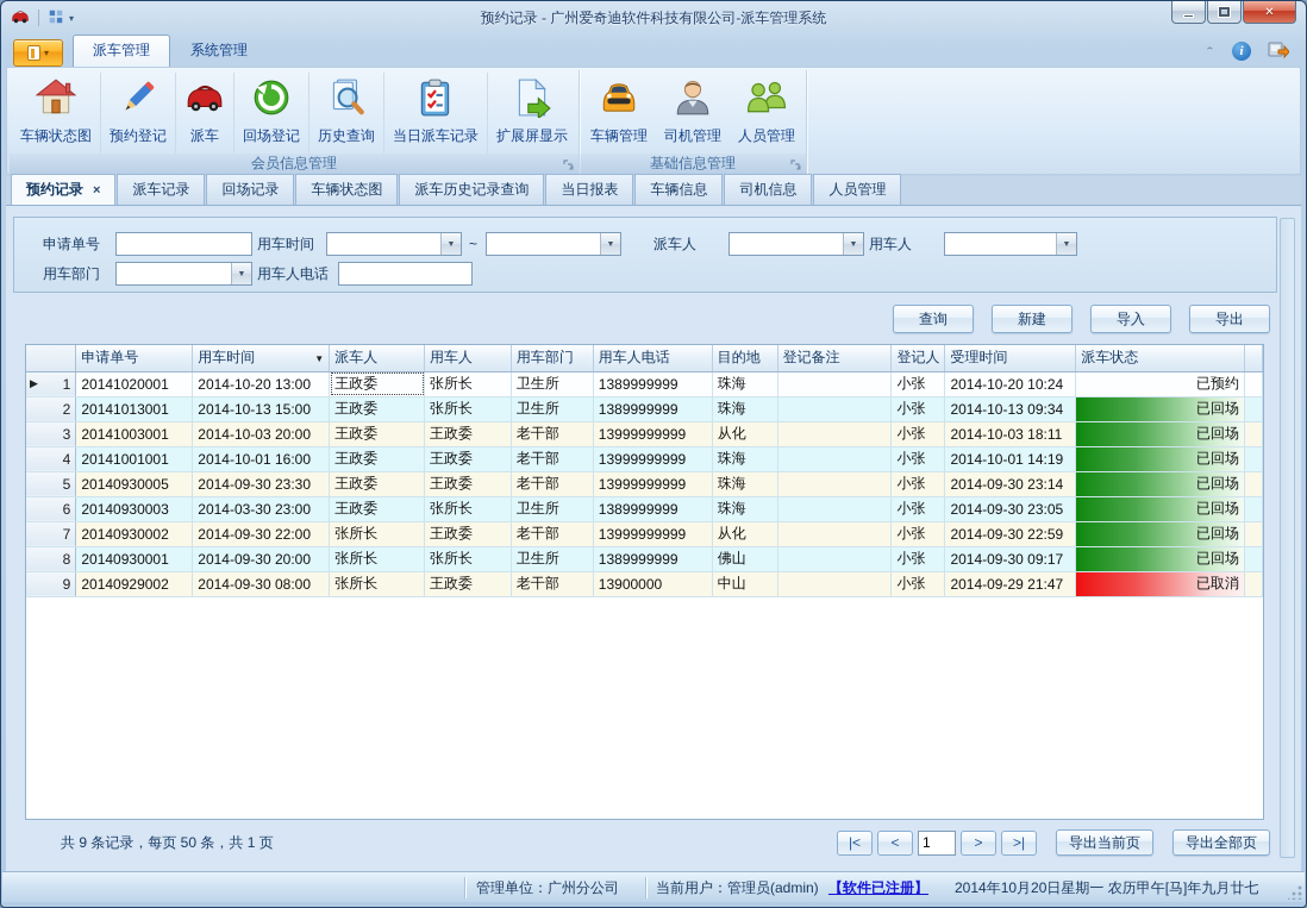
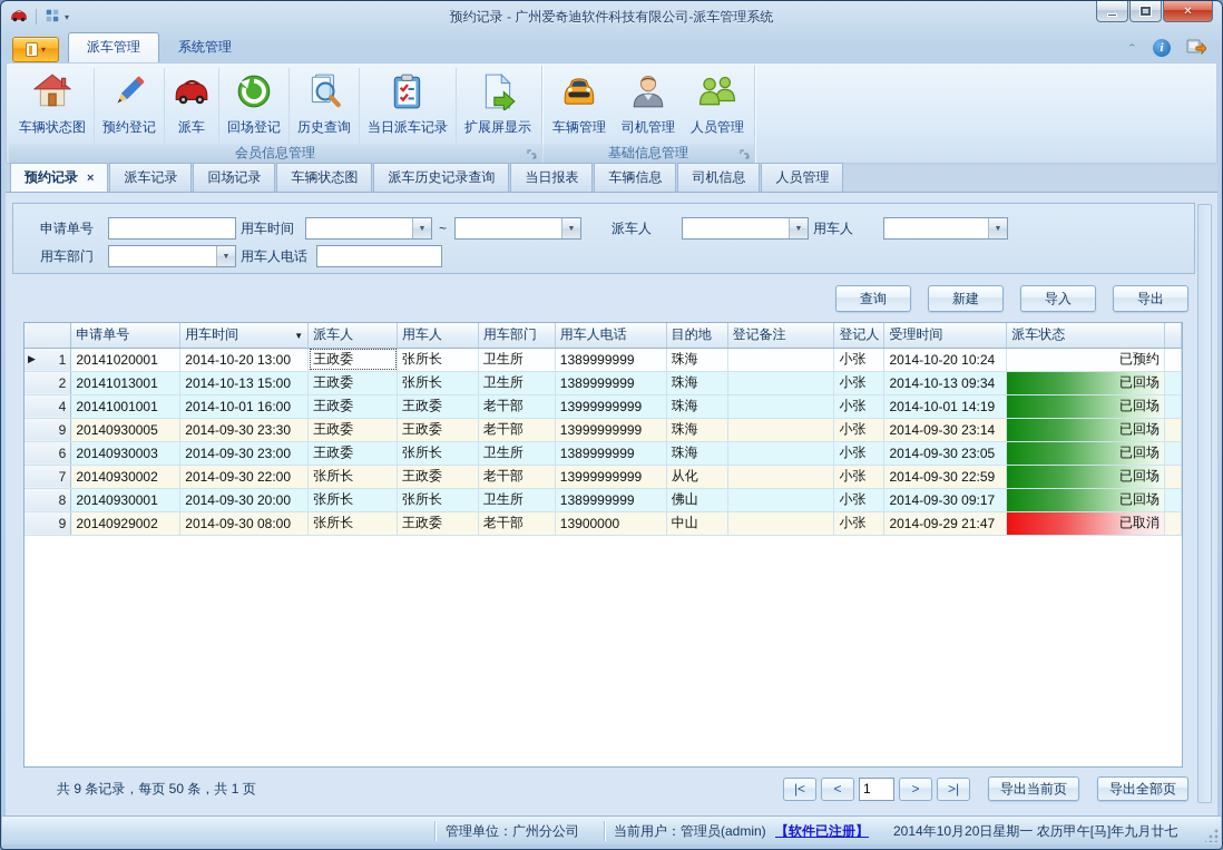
  ▾
  预约记录 - 广州爱奇迪软件科技有限公司-派车管理系统
  ✕
  ▾
  派车管理
  系统管理
  ⌃
  i
  车辆状态图
  预约登记
  派车
  回场登记
  历史查询
  当日派车记录
  扩展屏显示
  会员信息管理
  车辆管理
  司机管理
  人员管理
  基础信息管理
  预约记录 ×
  派车记录
  回场记录
  车辆状态图
  派车历史记录查询
  当日报表
  车辆信息
  司机信息
  人员管理
  申请单号
  用车时间
  ~
  派车人
  用车人
  用车部门
  用车人电话
  查询
  新建
  导入
  导出
  	申请单号	用车时间 ▼	派车人	用车人	用车部门	用车人电话	目的地	登记备注	登记人	受理时间	派车状态
  ▶ 1	20141020001	2014-10-20 13:00	王政委	张所长	卫生所	1389999999	珠海		小张	2014-10-20 10:24	已预约
  2	20141013001	2014-10-13 15:00	王政委	张所长	卫生所	1389999999	珠海		小张	2014-10-13 09:34	已回场
- 3	20141003001	2014-10-03 20:00	王政委	王政委	老干部	13999999999	从化		小张	2014-10-03 18:11	已回场
  4	20141001001	2014-10-01 16:00	王政委	王政委	老干部	13999999999	珠海		小张	2014-10-01 14:19	已回场
- 5	20140930005	2014-09-30 23:30	王政委	王政委	老干部	13999999999	珠海		小张	2014-09-30 23:14	已回场
+ 9	20140930005	2014-09-30 23:30	王政委	王政委	老干部	13999999999	珠海		小张	2014-09-30 23:14	已回场
- 6	20140930003	2014-03-30 23:00	王政委	张所长	卫生所	1389999999	珠海		小张	2014-09-30 23:05	已回场
+ 6	20140930003	2014-09-30 23:00	王政委	张所长	卫生所	1389999999	珠海		小张	2014-09-30 23:05	已回场
  7	20140930002	2014-09-30 22:00	张所长	王政委	老干部	13999999999	从化		小张	2014-09-30 22:59	已回场
  8	20140930001	2014-09-30 20:00	张所长	张所长	卫生所	1389999999	佛山		小张	2014-09-30 09:17	已回场
  9	20140929002	2014-09-30 08:00	张所长	王政委	老干部	13900000	中山		小张	2014-09-29 21:47	已取消
  共 9 条记录，每页 50 条，共 1 页
  |<
  <
  1
  >
  >|
  导出当前页
  导出全部页
  管理单位：广州分公司
  当前用户：管理员(admin)
  【软件已注册】
  2014年10月20日星期一 农历甲午[马]年九月廿七
